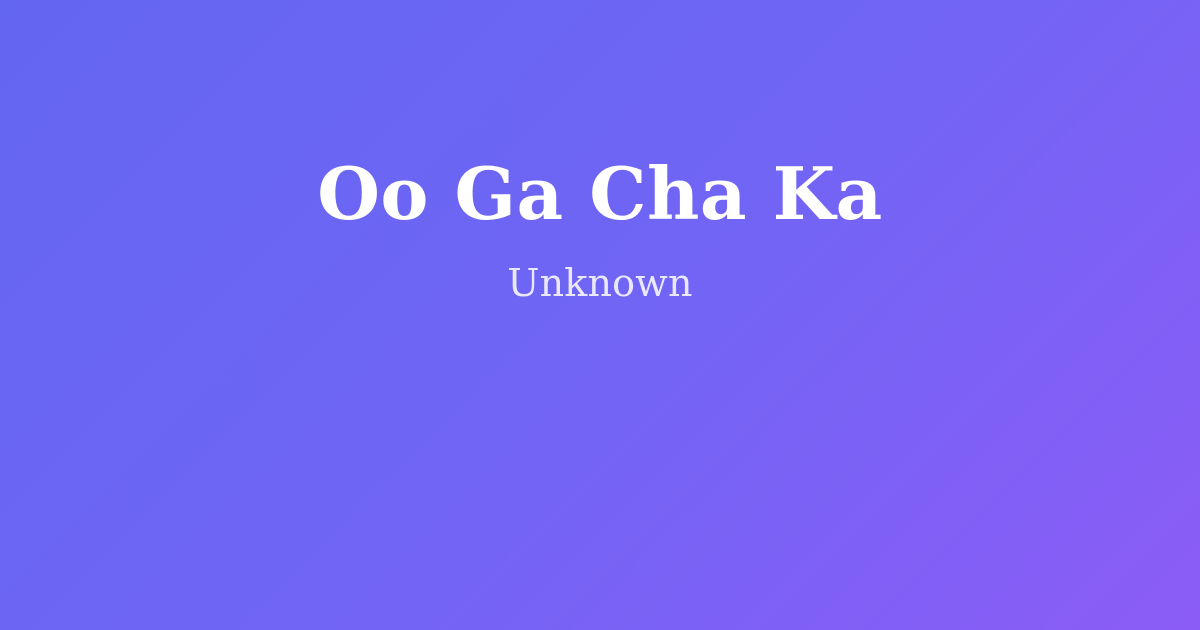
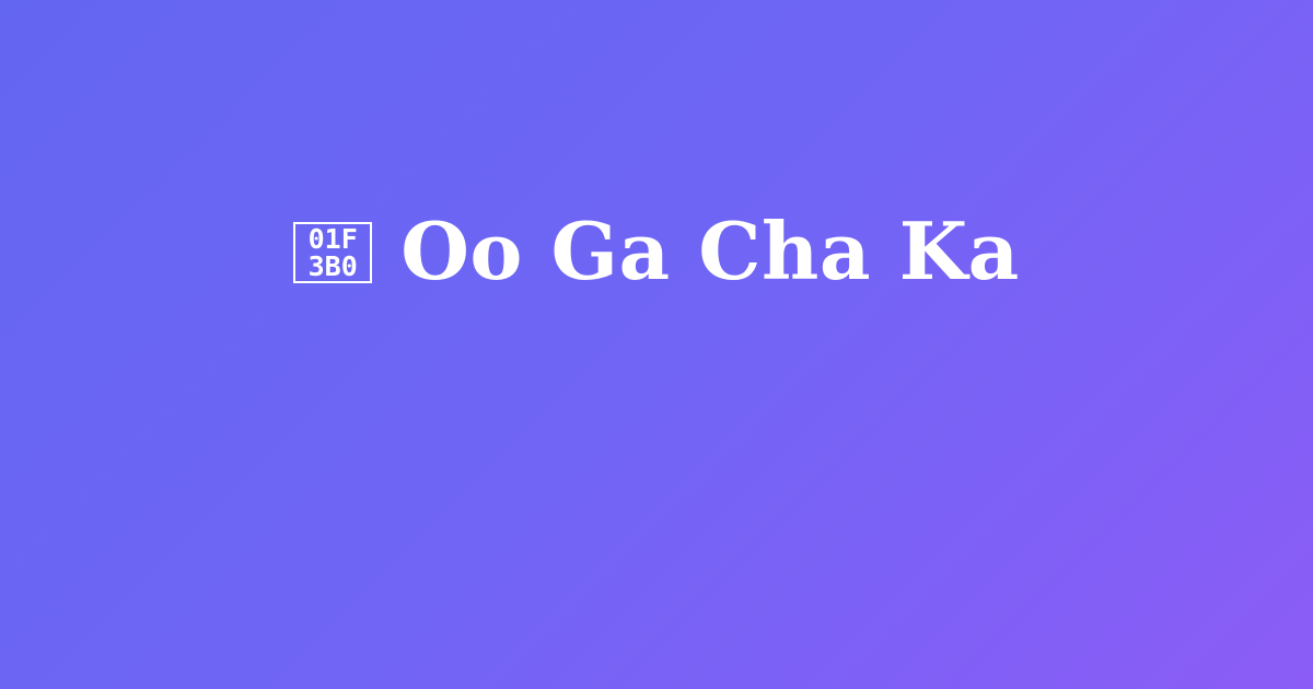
+ 01F
+ 3B0
  Oo Ga Cha Ka
- Unknown
